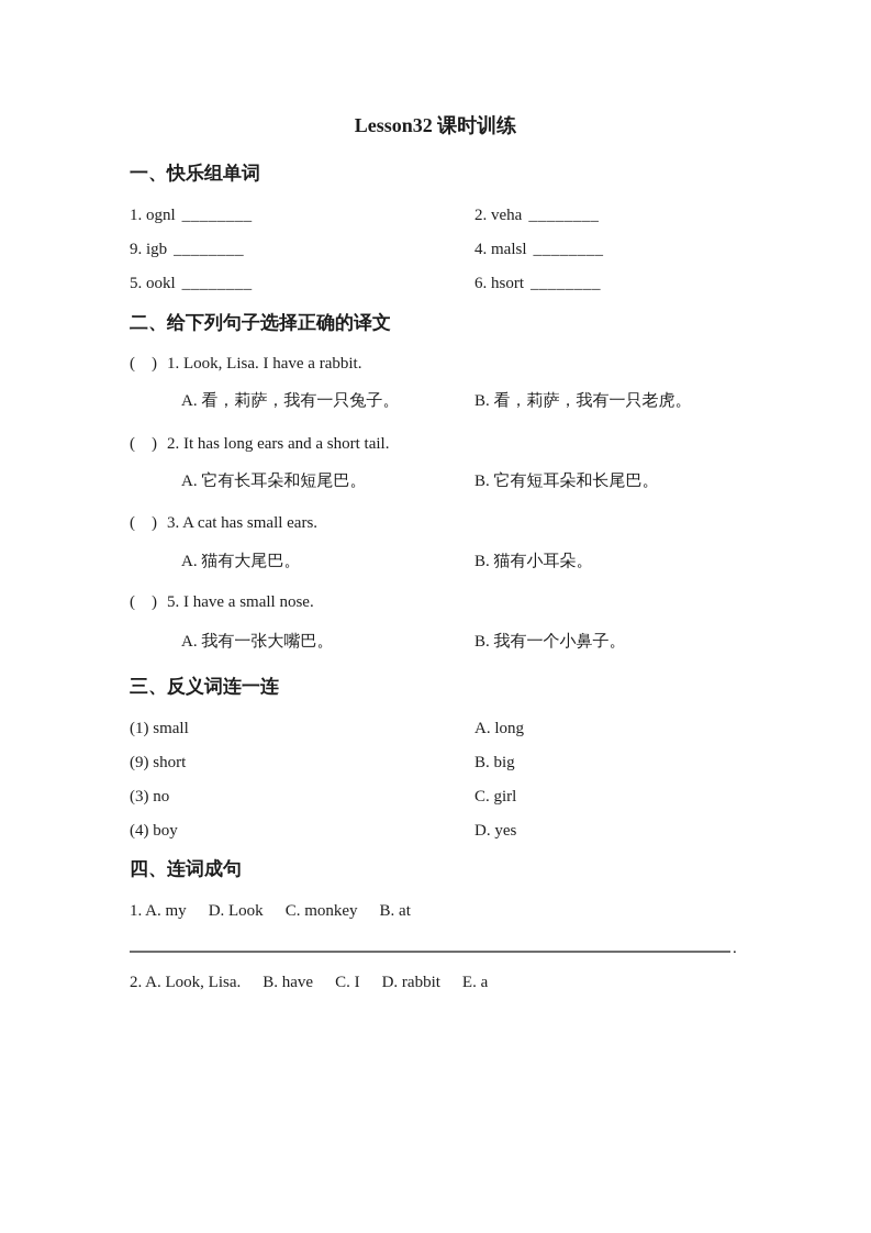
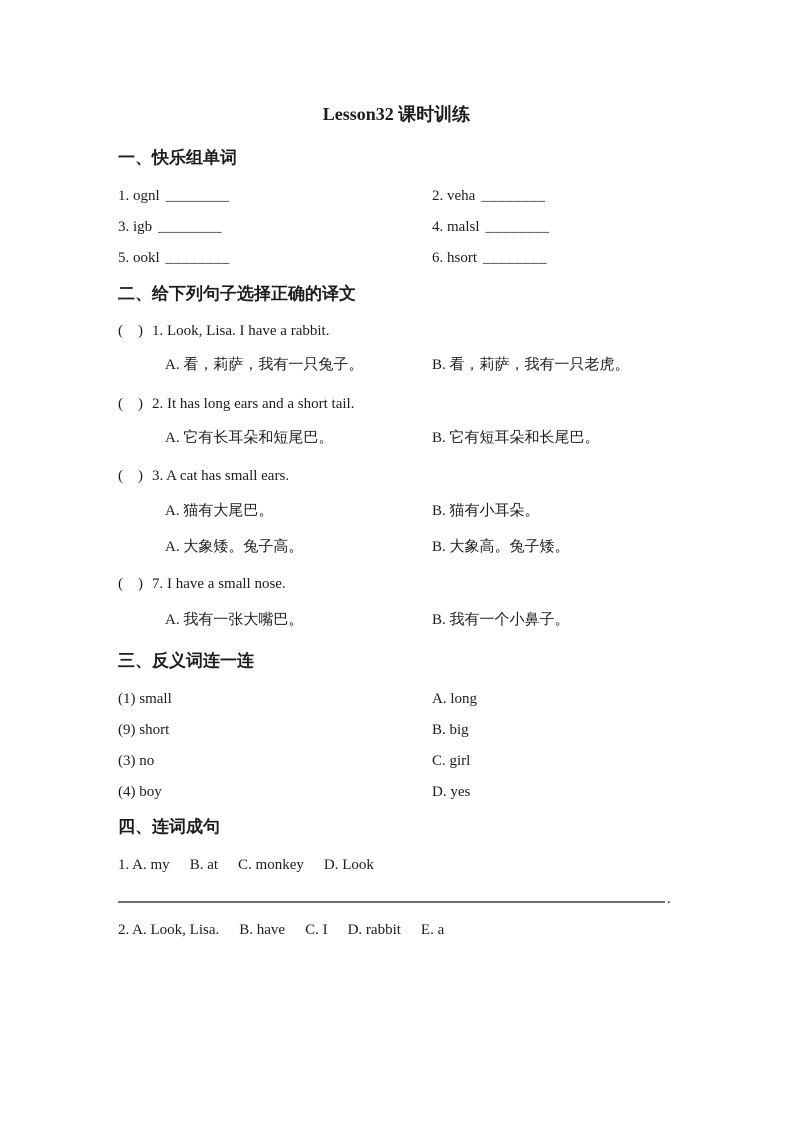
  Lesson32 课时训练
  一、快乐组单词
  1. ognl ________
  2. veha ________
- 9. igb ________
+ 3. igb ________
  4. malsl ________
  5. ookl ________
  6. hsort ________
  二、给下列句子选择正确的译文
  ( ) 1. Look, Lisa. I have a rabbit.
  A. 看，莉萨，我有一只兔子。
  B. 看，莉萨，我有一只老虎。
  ( ) 2. It has long ears and a short tail.
  A. 它有长耳朵和短尾巴。
  B. 它有短耳朵和长尾巴。
  ( ) 3. A cat has small ears.
  A. 猫有大尾巴。
  B. 猫有小耳朵。
+ A. 大象矮。兔子高。
+ B. 大象高。兔子矮。
- ( ) 5. I have a small nose.
+ ( ) 7. I have a small nose.
  A. 我有一张大嘴巴。
  B. 我有一个小鼻子。
  三、反义词连一连
  (1) small
  A. long
  (9) short
  B. big
  (3) no
  C. girl
  (4) boy
  D. yes
  四、连词成句
  1. A. my
- D. Look
+ B. at
  C. monkey
- B. at
+ D. Look
  .
  2. A. Look, Lisa.
  B. have
  C. I
  D. rabbit
  E. a
